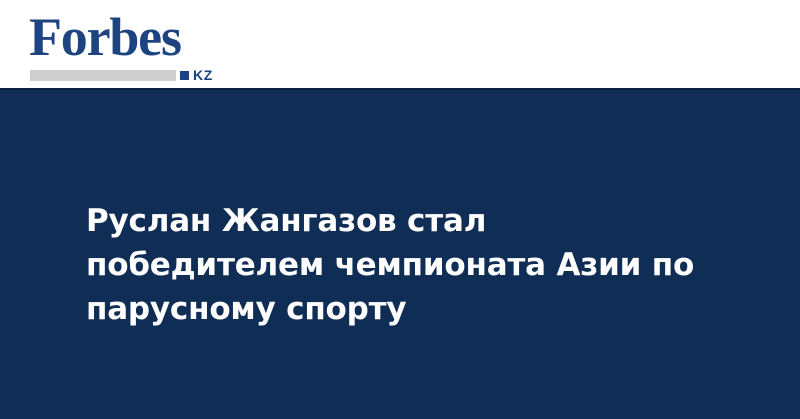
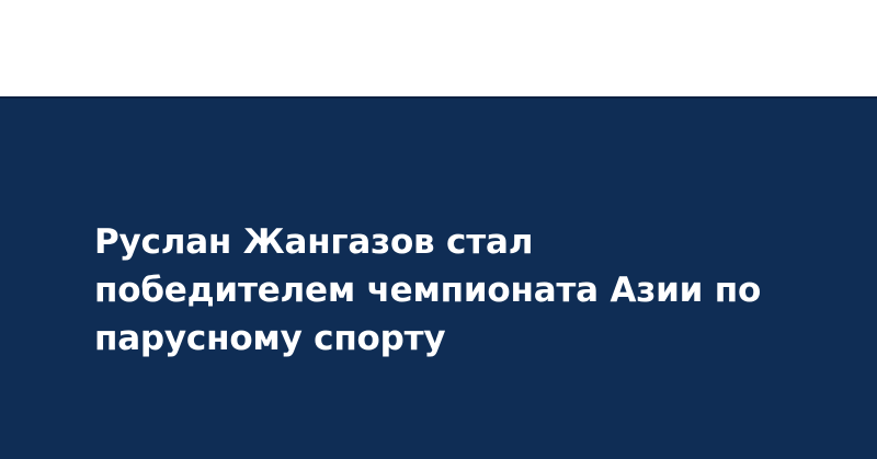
- Forbes
- KZ
  Руслан Жангазов стал победителем чемпионата Азии по парусному спорту
